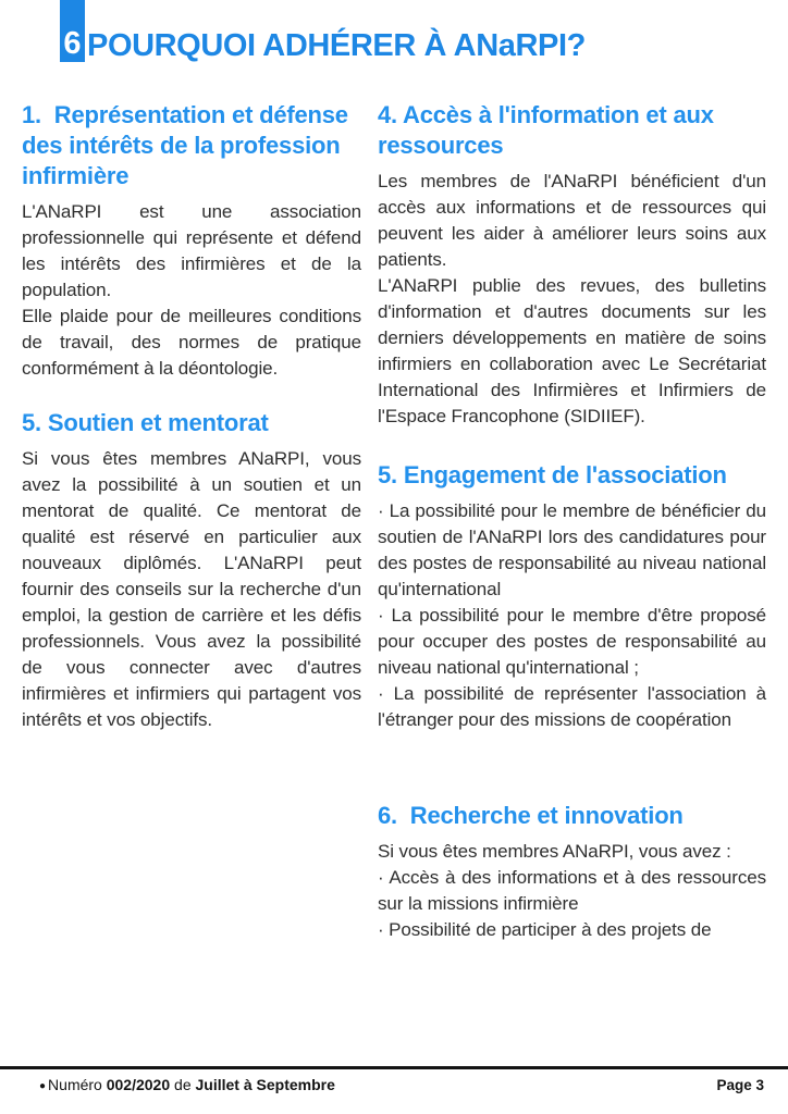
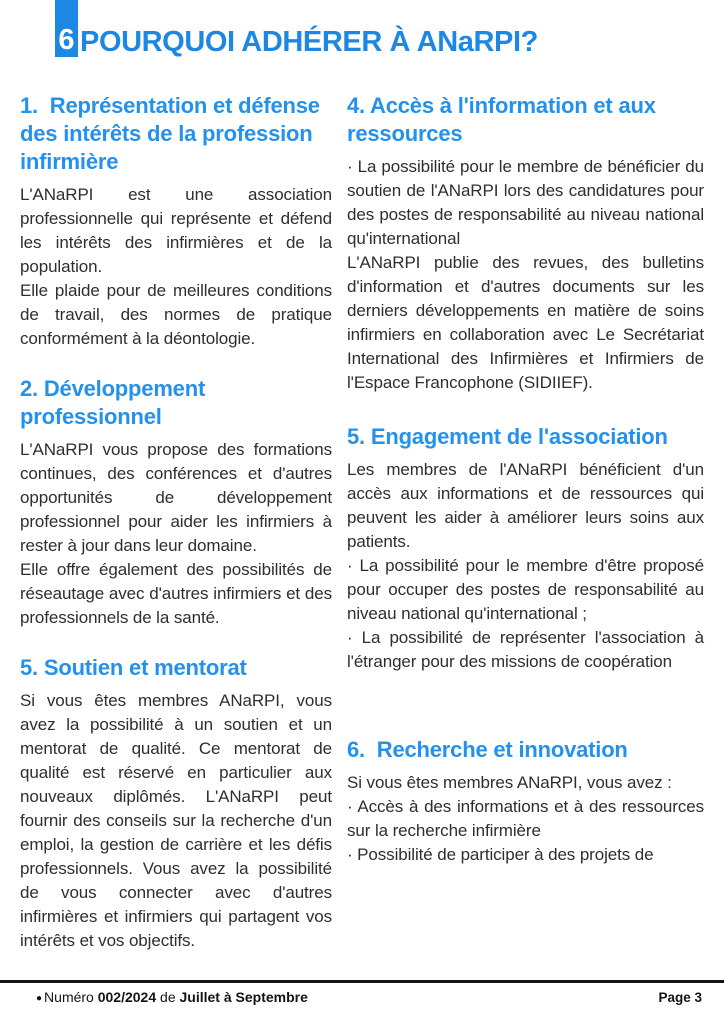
  6
  POURQUOI ADHÉRER À ANaRPI?
  1. Représentation et défense des intérêts de la profession infirmière
  L'ANaRPI est une association professionnelle qui représente et défend les intérêts des infirmières et de la population.
  Elle plaide pour de meilleures conditions de travail, des normes de pratique conformément à la déontologie.
+ 2. Développement professionnel
+ L'ANaRPI vous propose des formations continues, des conférences et d'autres opportunités de développement professionnel pour aider les infirmiers à rester à jour dans leur domaine.
+ Elle offre également des possibilités de réseautage avec d'autres infirmiers et des professionnels de la santé.
  5. Soutien et mentorat
  Si vous êtes membres ANaRPI, vous avez la possibilité à un soutien et un mentorat de qualité. Ce mentorat de qualité est réservé en particulier aux nouveaux diplômés. L'ANaRPI peut fournir des conseils sur la recherche d'un emploi, la gestion de carrière et les défis professionnels. Vous avez la possibilité de vous connecter avec d'autres infirmières et infirmiers qui partagent vos intérêts et vos objectifs.
  4. Accès à l'information et aux ressources
- Les membres de l'ANaRPI bénéficient d'un accès aux informations et de ressources qui peuvent les aider à améliorer leurs soins aux patients.
+ · La possibilité pour le membre de bénéficier du soutien de l'ANaRPI lors des candidatures pour des postes de responsabilité au niveau national qu'international
  L'ANaRPI publie des revues, des bulletins d'information et d'autres documents sur les derniers développements en matière de soins infirmiers en collaboration avec Le Secrétariat International des Infirmières et Infirmiers de l'Espace Francophone (SIDIIEF).
  5. Engagement de l'association
- · La possibilité pour le membre de bénéficier du soutien de l'ANaRPI lors des candidatures pour des postes de responsabilité au niveau national qu'international
+ Les membres de l'ANaRPI bénéficient d'un accès aux informations et de ressources qui peuvent les aider à améliorer leurs soins aux patients.
  · La possibilité pour le membre d'être proposé pour occuper des postes de responsabilité au niveau national qu'international ;
  · La possibilité de représenter l'association à l'étranger pour des missions de coopération
  6. Recherche et innovation
  Si vous êtes membres ANaRPI, vous avez :
- · Accès à des informations et à des ressources sur la missions infirmière
+ · Accès à des informations et à des ressources sur la recherche infirmière
  · Possibilité de participer à des projets de
- ● Numéro 002/2020 de Juillet à Septembre
+ ● Numéro 002/2024 de Juillet à Septembre
  Page 3
